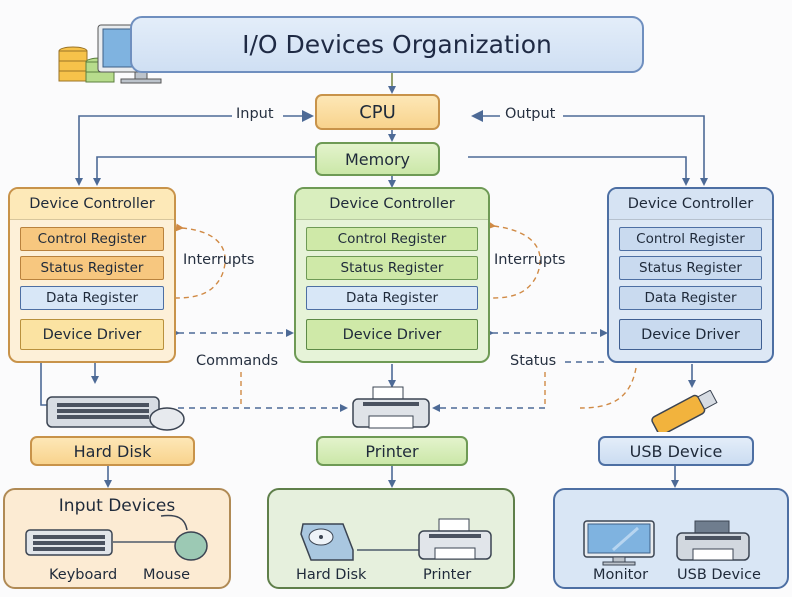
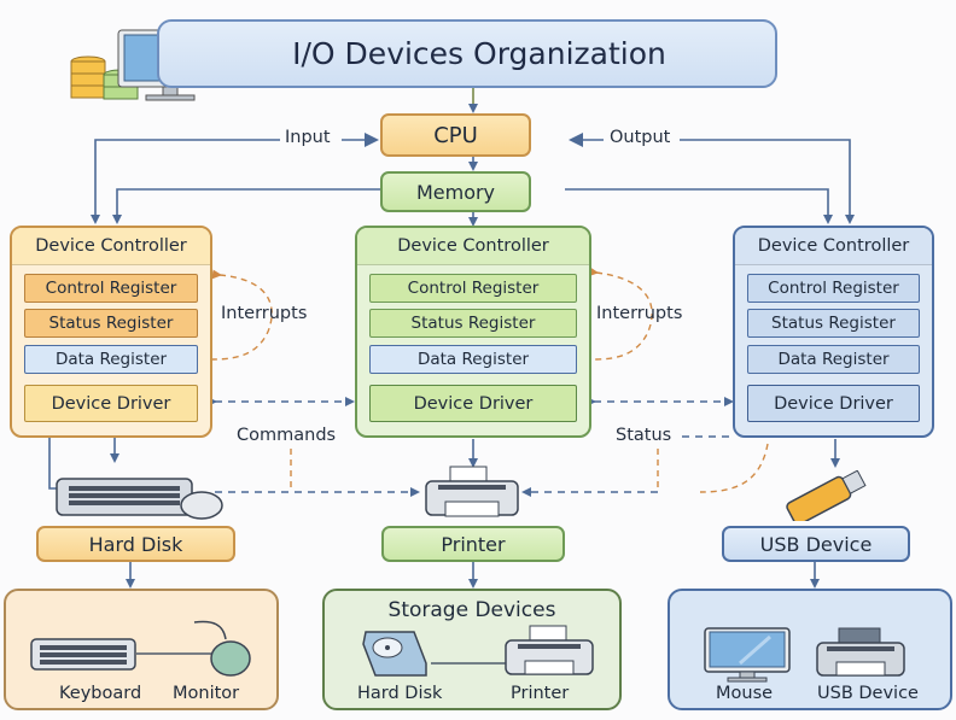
  I/O Devices Organization
  CPU
  Memory
  Input
  Output
  Device Controller
  Control Register
  Status Register
  Data Register
  Device Driver
  Device Controller
  Control Register
  Status Register
  Data Register
  Device Driver
  Device Controller
  Control Register
  Status Register
  Data Register
  Device Driver
  Interrupts
  Interrupts
  Commands
  Status
  Hard Disk
  Printer
  USB Device
- Input Devices
  Keyboard
- Mouse
+ Monitor
+ Storage Devices
  Hard Disk
  Printer
- Monitor
+ Mouse
  USB Device
